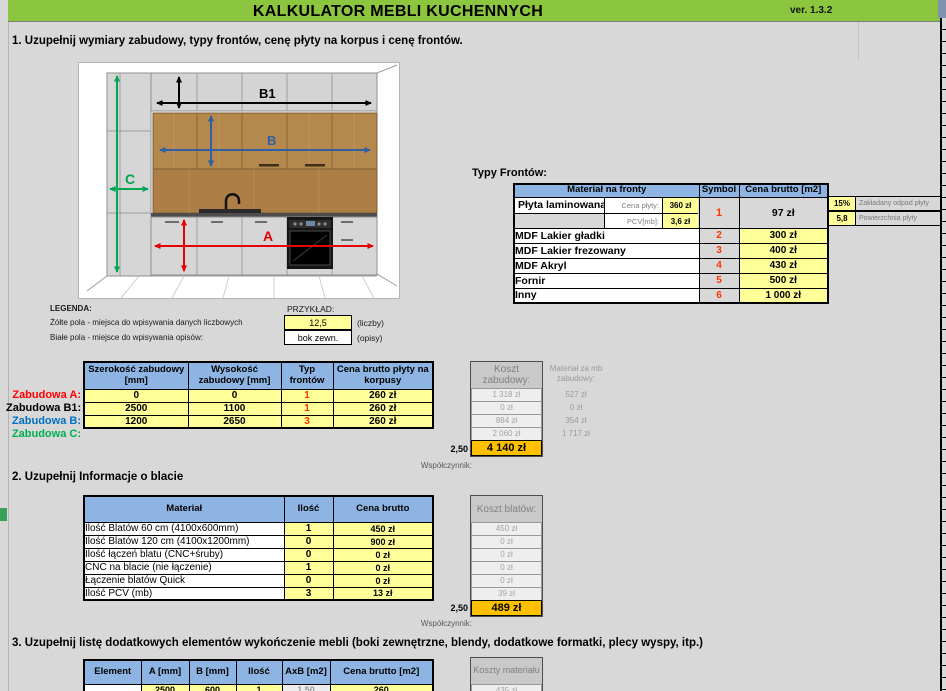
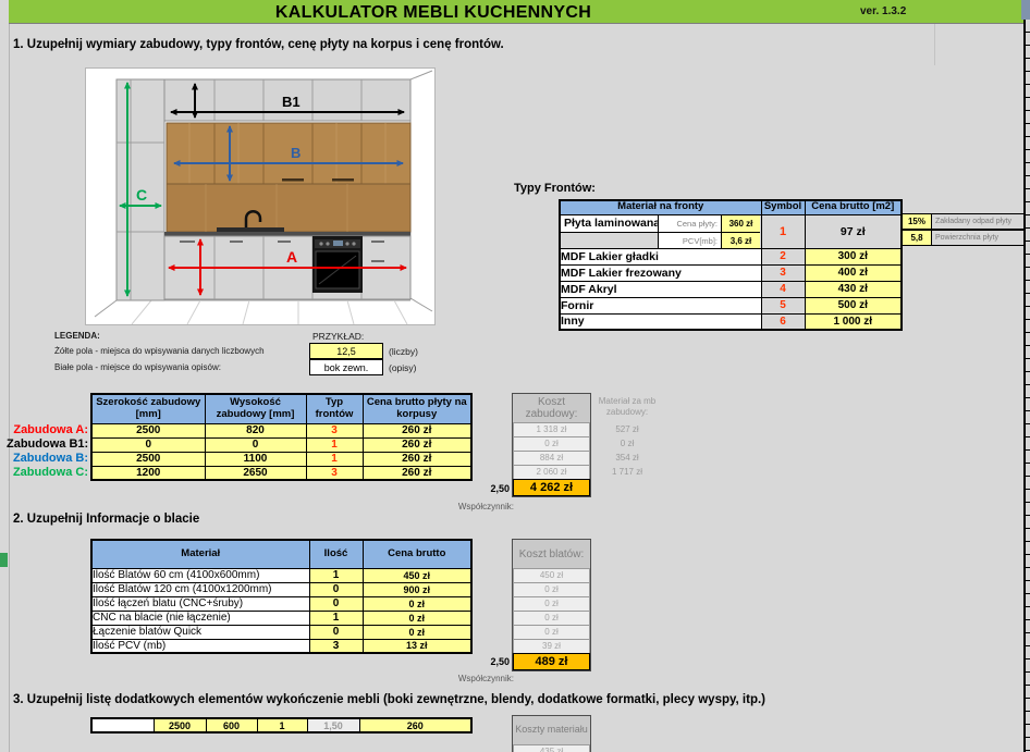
  KALKULATOR MEBLI KUCHENNYCH
  ver. 1.3.2
  1. Uzupełnij wymiary zabudowy, typy frontów, cenę płyty na korpus i cenę frontów.
  B1
  B
  C
  A
  Typy Frontów:
  Materiał na fronty	Symbol	Cena brutto [m2]
  Płyta laminowan Cena płyty: 360 zł PCV[mb]: 3,6 zł	1	97 zł
  MDF Lakier gładki	2	300 zł
  MDF Lakier frezowany	3	400 zł
  MDF Akryl	4	430 zł
  Fornir	5	500 zł
  Inny	6	1 000 zł
  15%
  5,8
  LEGENDA:
  Żółte pola - miejsca do wpisywania danych liczbowych
  Białe pola - miejsce do wpisywania opisów:
  PRZYKŁAD:
  12,5
  (liczby)
  bok zewn.
  (opisy)
  Zabudowa A:
  Zabudowa B1:
  Zabudowa B:
  Zabudowa C:
  Szerokość zabudowy [mm]	Wysokość zabudowy [mm]	Typ frontów	Cena brutto płyty na korpusy
+ 2500	820	3	260 zł
  0	0	1	260 zł
  2500	1100	1	260 zł
  1200	2650	3	260 zł
  Koszt zabudowy:
  1 318 zł
  0 zł
  884 zł
  2 060 zł
- 4 140 zł
+ 4 262 zł
  2,50
  Współczynnik:
  Materiał za mb zabudowy:
  527 zł
  0 zł
  354 zł
  1 717 zł
  2. Uzupełnij Informacje o blacie
  Materiał	Ilość	Cena brutto
  Ilość Blatów 60 cm (4100x600mm)	1	450 zł
  Ilość Blatów 120 cm (4100x1200mm)	0	900 zł
  Ilość łączeń blatu (CNC+śruby)	0	0 zł
  CNC na blacie (nie łączenie)	1	0 zł
  Łączenie blatów Quick	0	0 zł
  Ilość PCV (mb)	3	13 zł
  Koszt blatów:
  450 zł
  0 zł
  0 zł
  0 zł
  0 zł
  39 zł
  489 zł
  2,50
  Współczynnik:
  3. Uzupełnij listę dodatkowych elementów wykończenie mebli (boki zewnętrzne, blendy, dodatkowe formatki, plecy wyspy, itp.)
- Element	A [mm]	B [mm]	Ilość	AxB [m2]	Cena brutto [m2]
  	2500	600	1	1,50	260
  Koszty materiału
